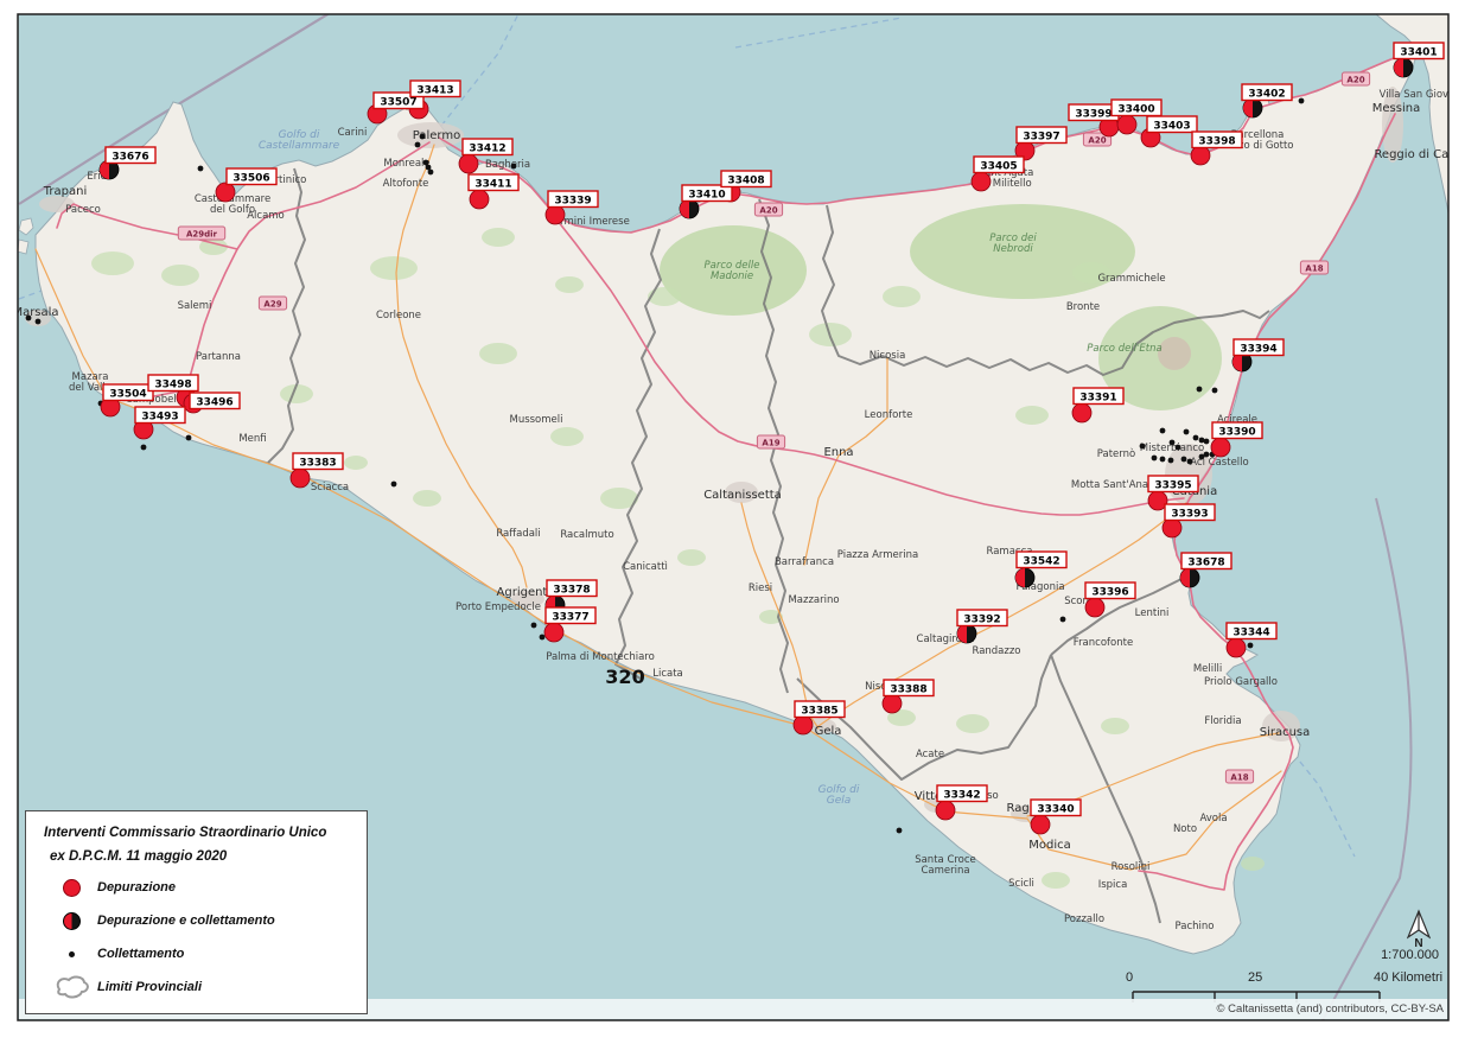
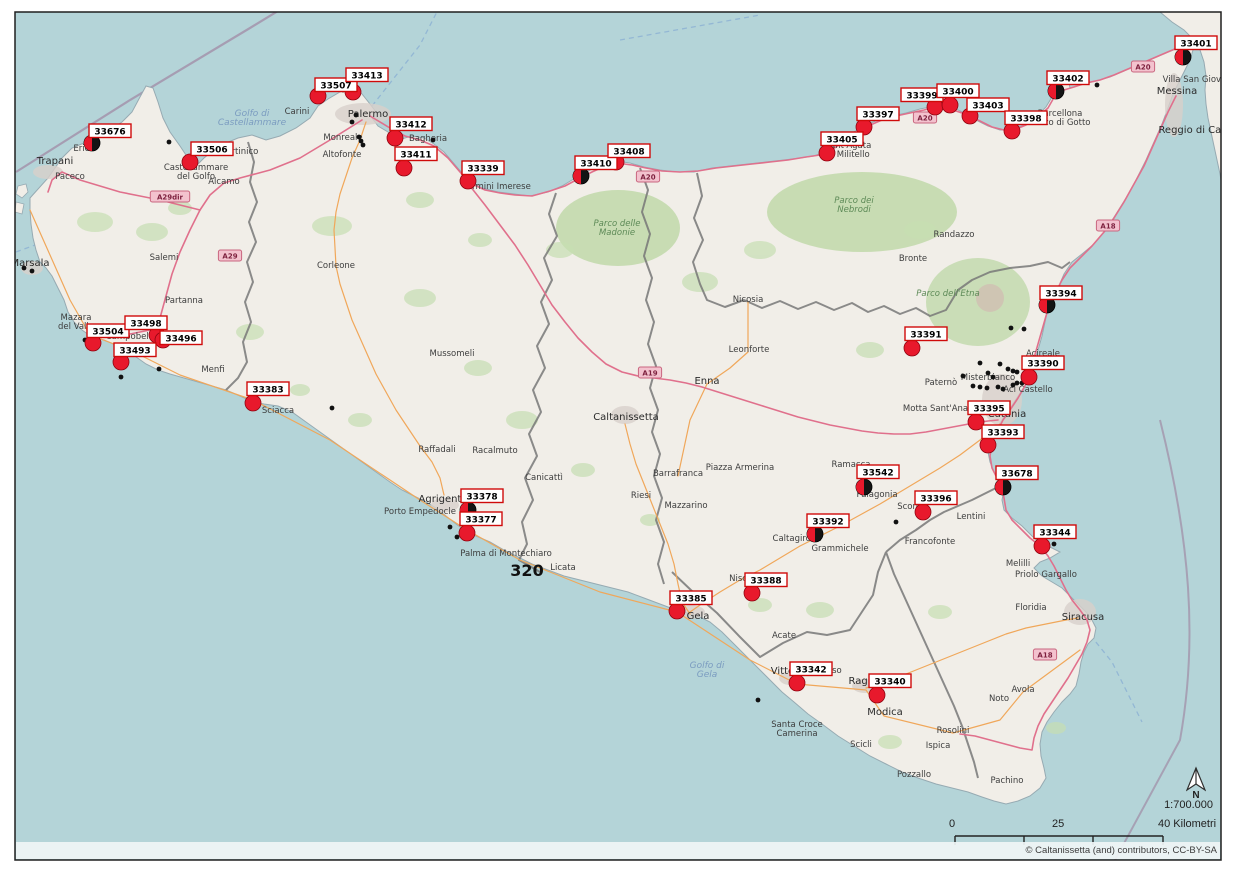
  Golfo di Castellammare
  Golfo di Gela
  Parco delle Madonie
  Parco dei Nebrodi
  Parco dell'Etna
  Trapani
  Paceco
  arsala
  Salemi
  Partanna
  Mazara del Val
  Castmmare del Golfo
  Alcamo
  Carini
  Plermo
  Monreal
  Altofonte
  Baghria
  mini Imerese
  Corleone
  Menfi
  Sciacca
  Mussomeli
  Raffadali
  Racalmuto
  Canicattì
  Agrigent
  Porto Empedocle
  Palma di Montechiaro
  Licata
  Caltanissetta
  Enna
  Leonforte
  Nicosia
  Barrafranca
  Piazza Armerina
  Mazzarino
  Riesi
  Gela
  Acate
  Caltagiro
- Randazzo
+ Grammichele
  Plagonia
  Francofonte
  Lentini
  Santa Croce Camerina
  Scicli
  Modica
  Rosolini
  Ispica
  Pozzallo
  Pachino
  Noto
  Avola
  Siracusa
  Floridia
  Priolo Gargallo
  Melilli
  Aci Castello
  Acireale
  Misterbanco
  Paternò
  Bronte
- Grammichele
+ Randazzo
  Messina
  Villa San Giov
  rcellona o di Gotto
  A29dir
  A29
  A19
  A20
  A20
  A20
  A18
  A18
  320
  33676
  33506
  33507
  33413
  33412
  33411
  33339
  33410
  33408
  33405
  33397
  33399
  33400
  33403
  33398
  33402
  33401
  33394
  33391
  33390
  33395
  33393
  33542
  33396
  33392
  33678
  33344
  33378
  33377
  33383
  33504
  33498
  33496
  33493
  33385
  33388
  33342
  33340
  © Caltanissetta (and) contributors, CC-BY-SA
  N
  1:700.000
  0
  25
  40 Kilometri
- Interventi Commissario Straordinario Unico
- ex D.P.C.M. 11 maggio 2020
- Depurazione
- Depurazione e collettamento
- Collettamento
- Limiti Provinciali
